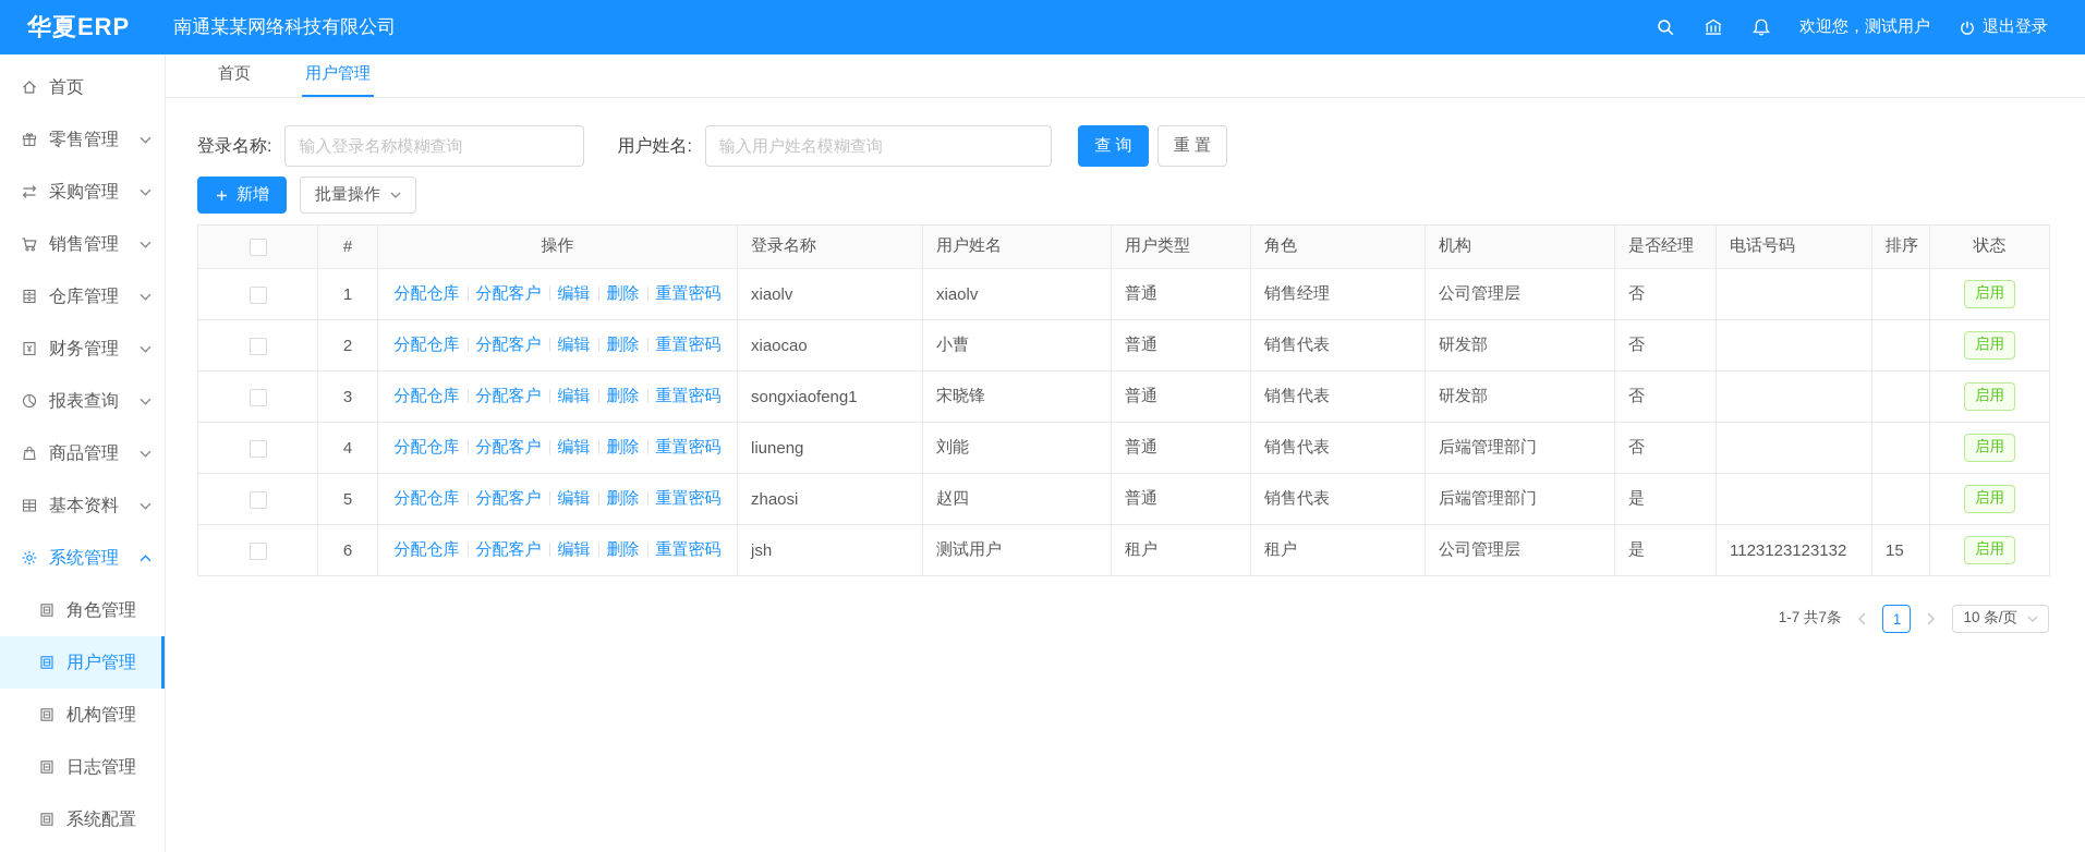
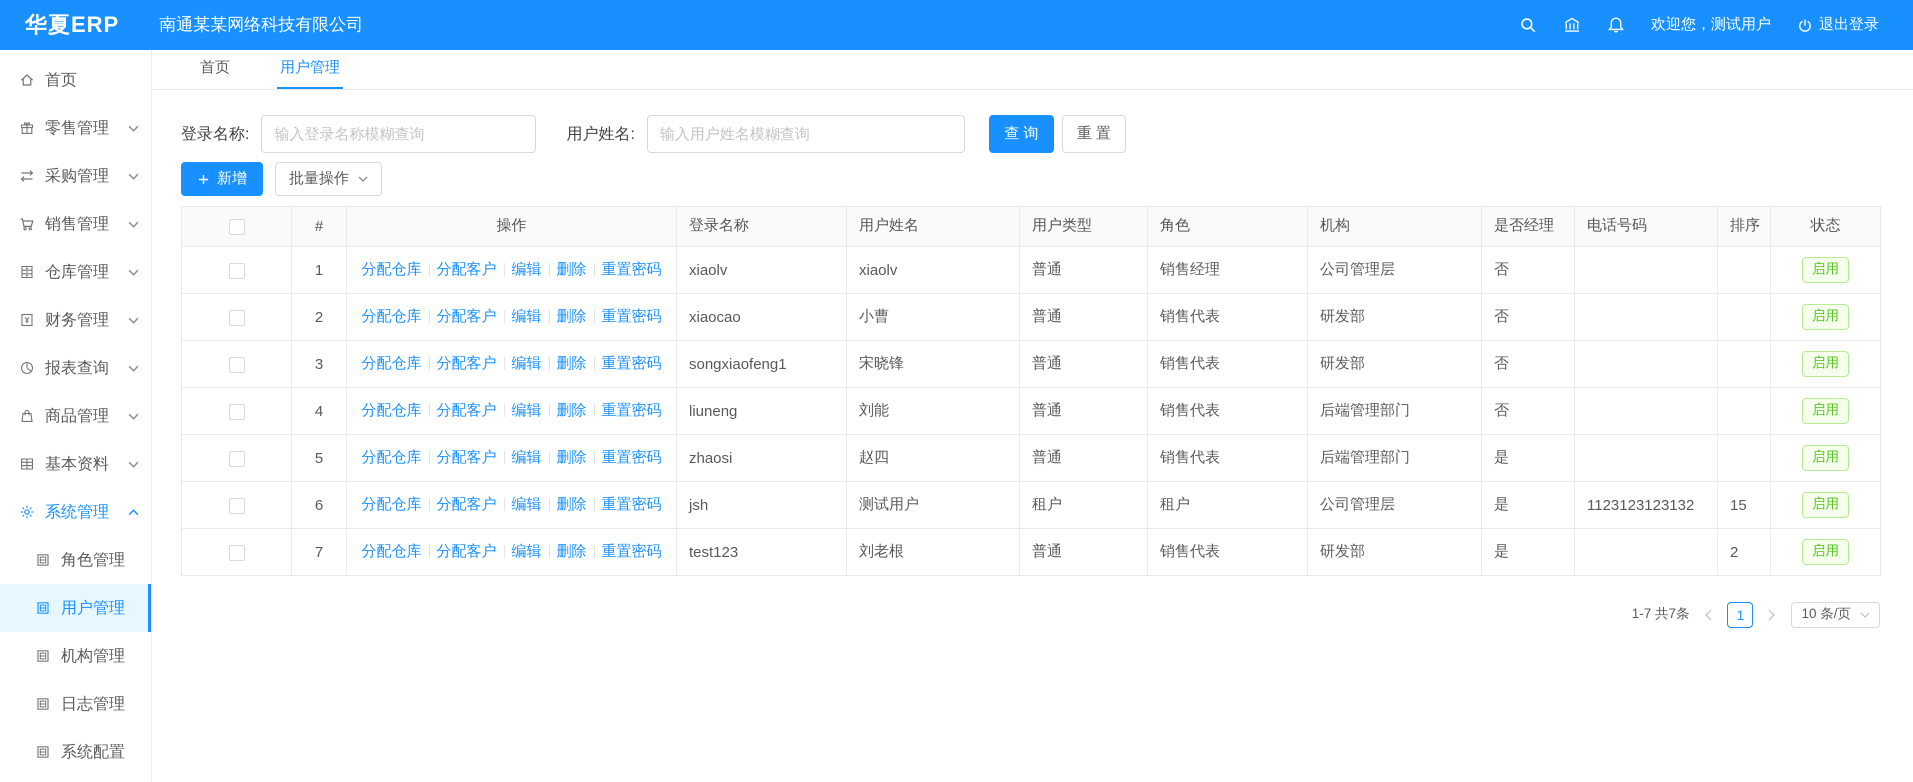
  华夏ERP
  南通某某网络科技有限公司
  欢迎您，测试用户
  退出登录
  首页
  零售管理
  采购管理
  销售管理
  仓库管理
  财务管理
  报表查询
  商品管理
  基本资料
  系统管理
  角色管理
  用户管理
  机构管理
  日志管理
  系统配置
  首页
  用户管理
  登录名称:
  输入登录名称模糊查询
  用户姓名:
  输入用户姓名模糊查询
  查 询
  重 置
  新增
  批量操作
  	#	操作	登录名称	用户姓名	用户类型	角色	机构	是否经理	电话号码	排序	状态
  	1	分配仓库 分配客户 编辑 删除 重置密码	xiaolv	xiaolv	普通	销售经理	公司管理层	否			启用
  	2	分配仓库 分配客户 编辑 删除 重置密码	xiaocao	小曹	普通	销售代表	研发部	否			启用
  	3	分配仓库 分配客户 编辑 删除 重置密码	songxiaofeng1	宋晓锋	普通	销售代表	研发部	否			启用
  	4	分配仓库 分配客户 编辑 删除 重置密码	liuneng	刘能	普通	销售代表	后端管理部门	否			启用
  	5	分配仓库 分配客户 编辑 删除 重置密码	zhaosi	赵四	普通	销售代表	后端管理部门	是			启用
  	6	分配仓库 分配客户 编辑 删除 重置密码	jsh	测试用户	租户	租户	公司管理层	是	1123123123132	15	启用
+ 	7	分配仓库 分配客户 编辑 删除 重置密码	test123	刘老根	普通	销售代表	研发部	是		2	启用
  1-7 共7条
  1
  10 条/页
